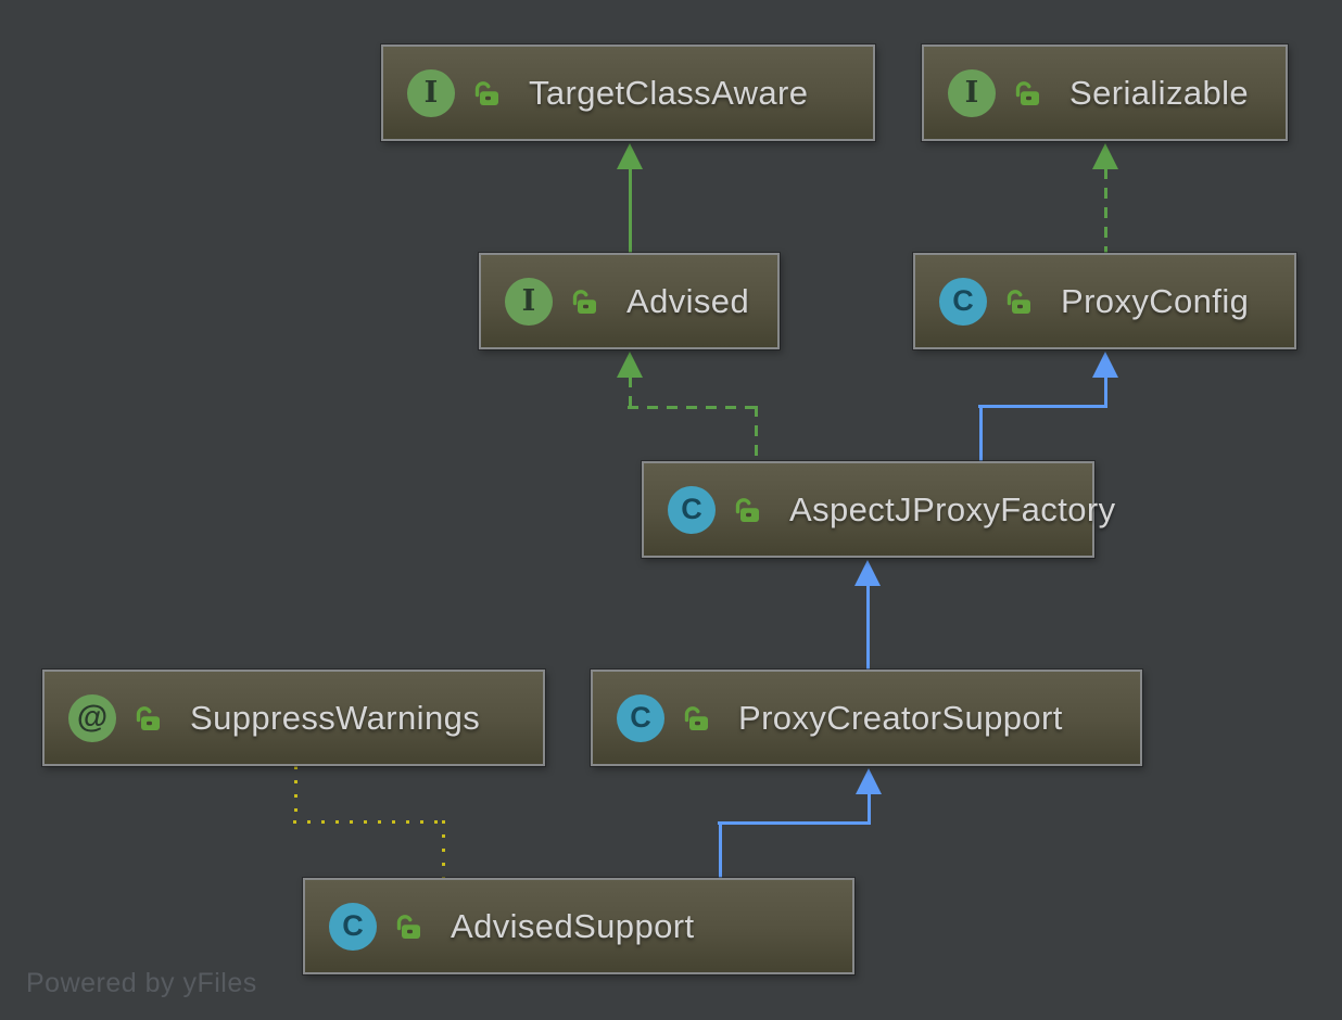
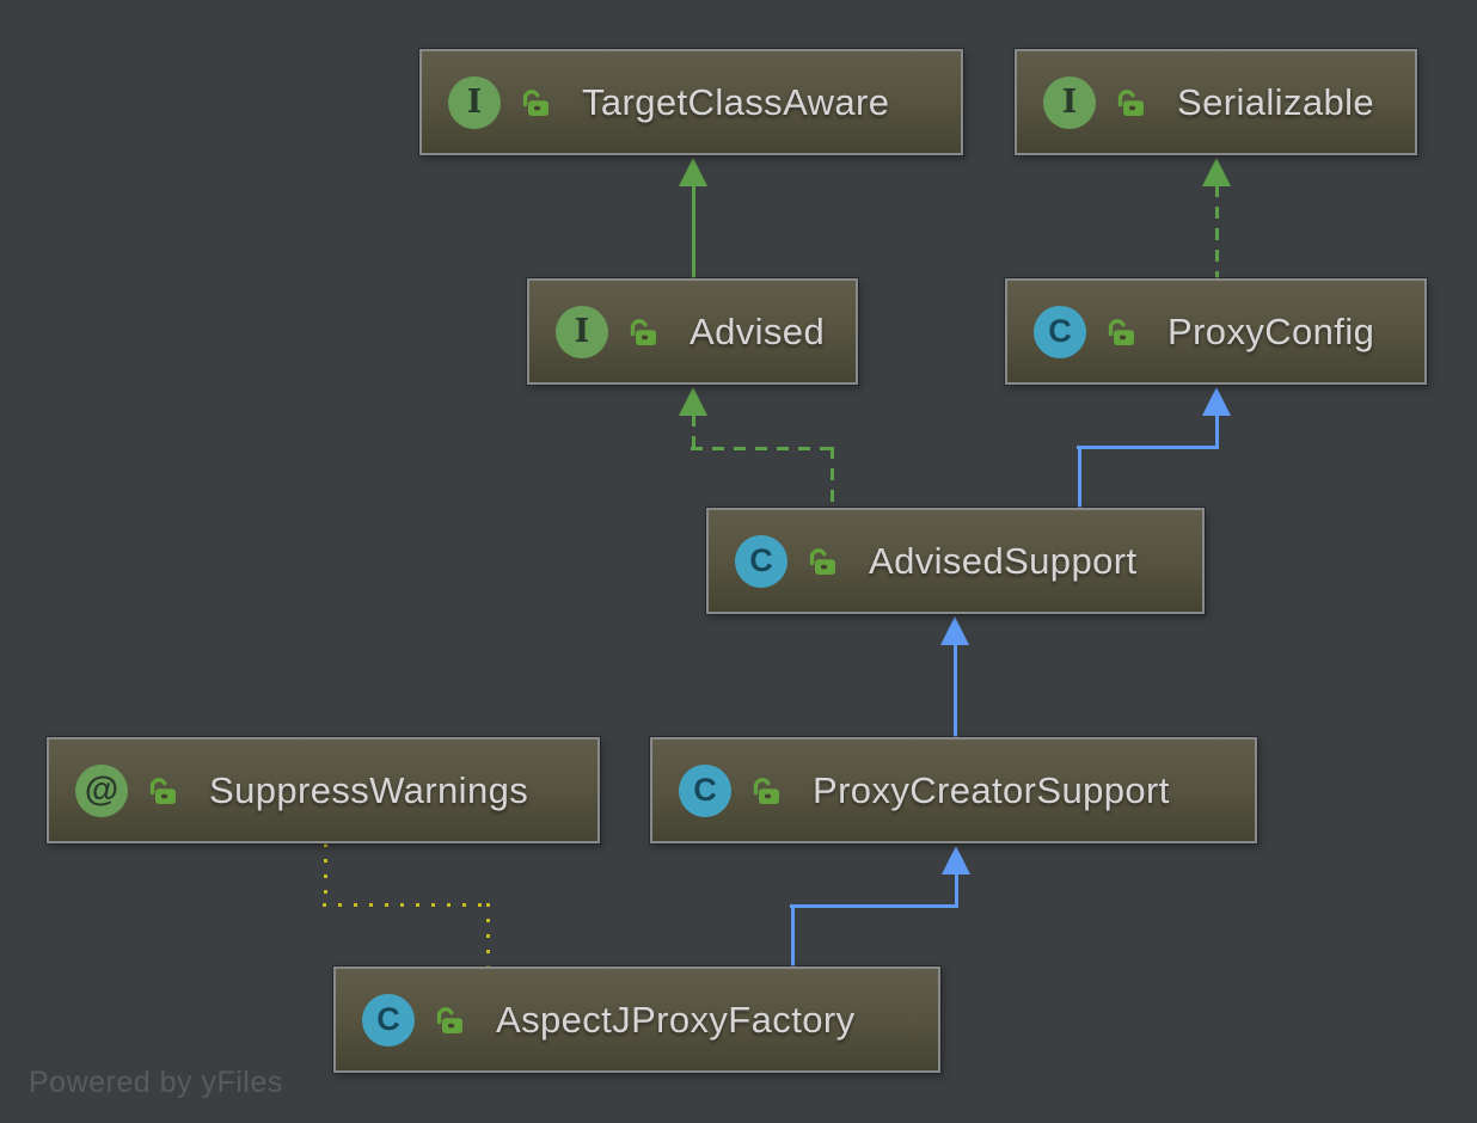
  I
  TargetClassAware
  I
  Serializable
  I
  Advised
  C
  ProxyConfig
  C
- AspectJProxyFactory
+ AdvisedSupport
  @
  SuppressWarnings
  C
  ProxyCreatorSupport
  C
- AdvisedSupport
+ AspectJProxyFactory
  Powered by yFiles
